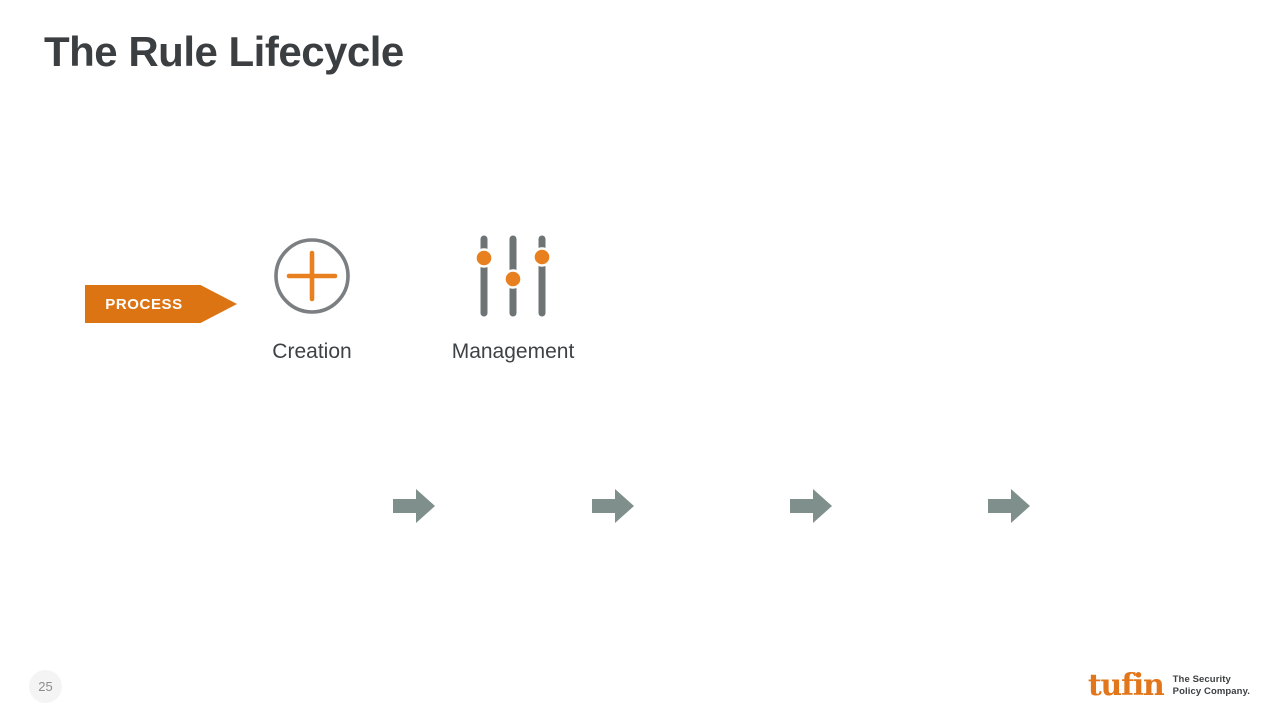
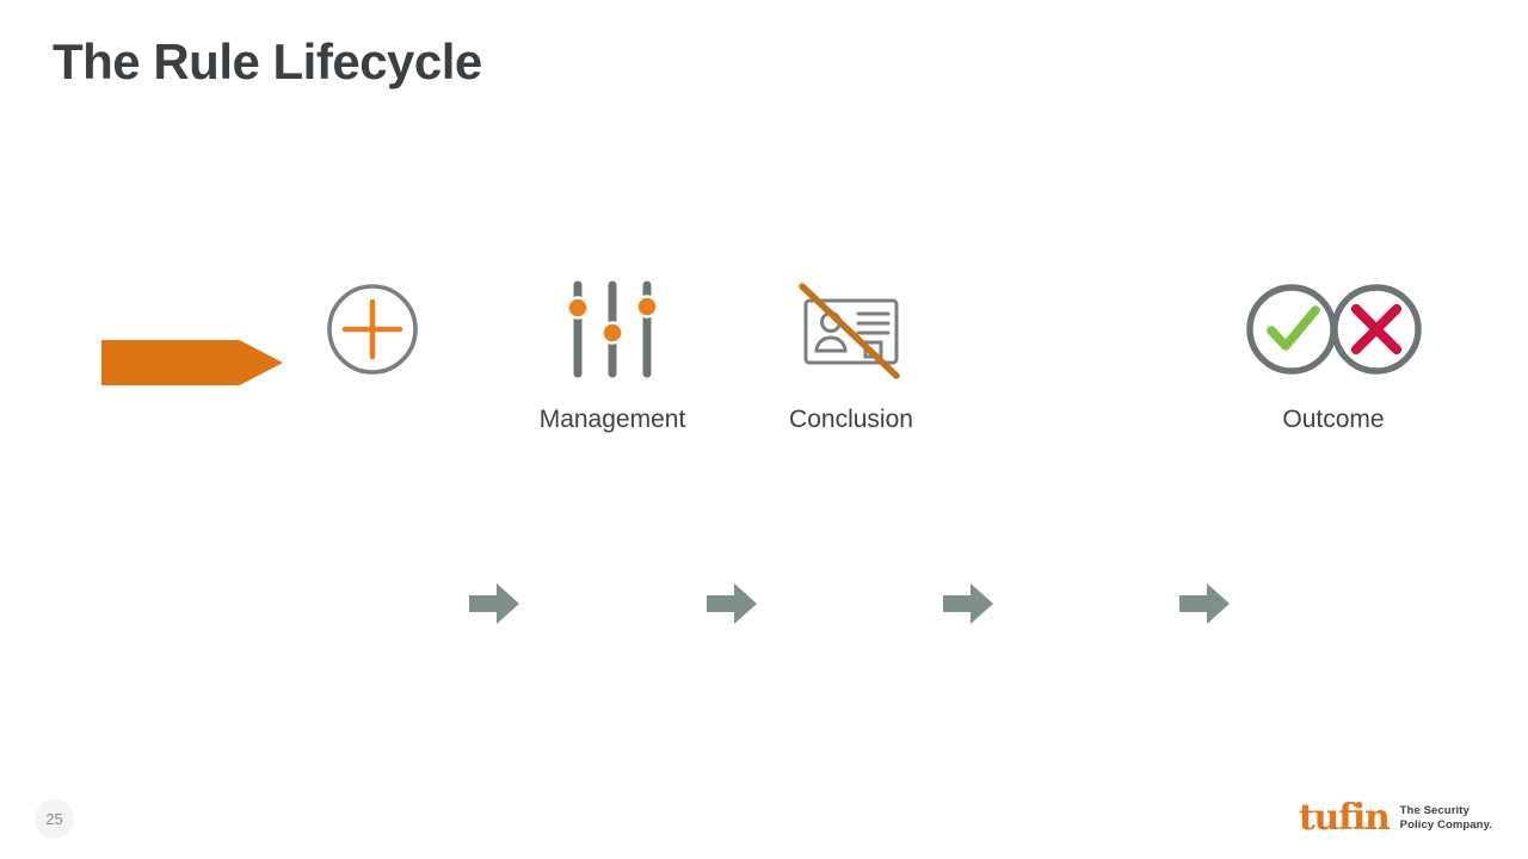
  The Rule Lifecycle
- PROCESS
- Creation
  Management
+ Conclusion
+ Outcome
  25
  tufin
  The Security
  Policy Company.
